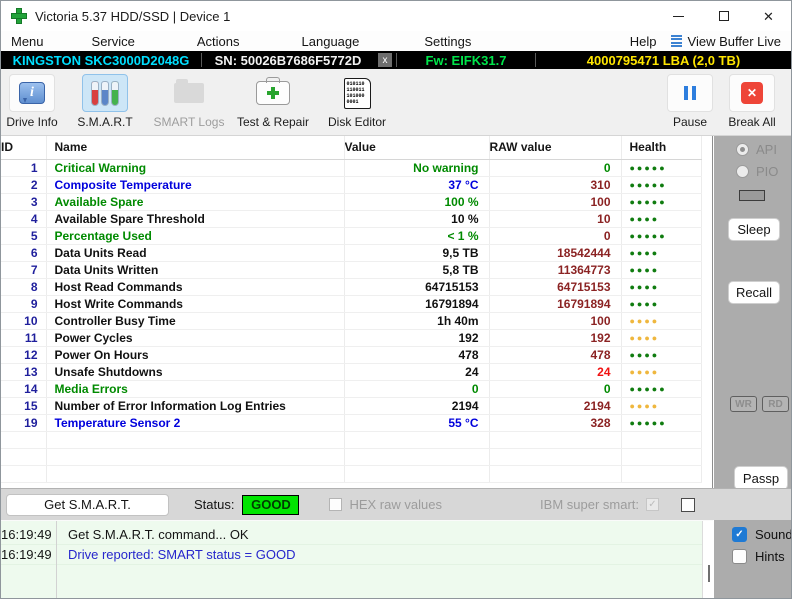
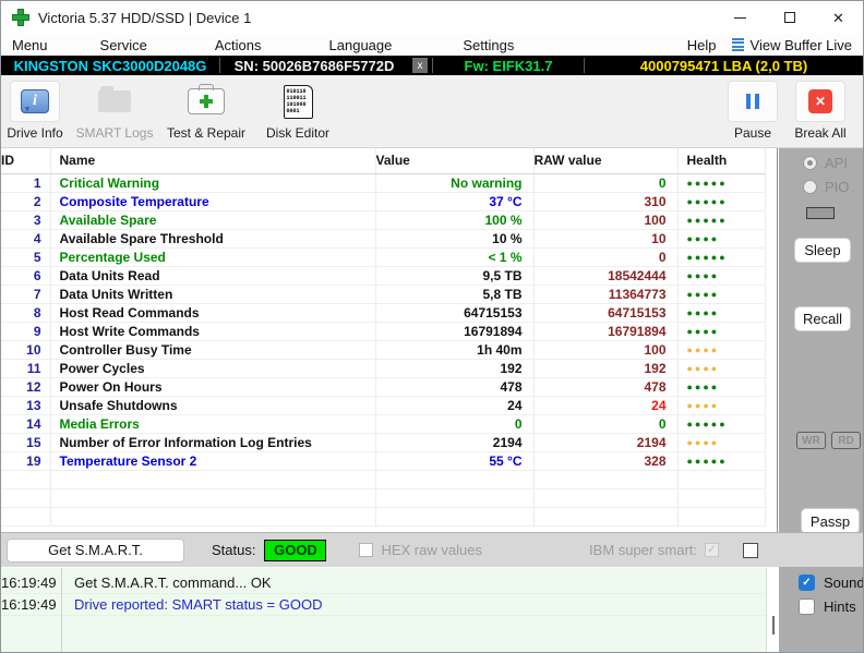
  Victoria 5.37 HDD/SSD | Device 1
  ✕
  Menu
  Service
  Actions
  Language
  Settings
  Help
  View Buffer Live
  KINGSTON SKC3000D2048G
  SN: 50026B7686F5772D
  x
  Fw: EIFK31.7
  4000795471 LBA (2,0 TB)
  i
  Drive Info
- S.M.A.R.T
  SMART Logs
  Test & Repair
  Disk Editor
  Pause
  ✕
  Break All
  ID	Name	Value	RAW value	Health
  1	Critical Warning	No warning	0	●●●●●
  2	Composite Temperature	37 °C	310	●●●●●
  3	Available Spare	100 %	100	●●●●●
  4	Available Spare Threshold	10 %	10	●●●●
  5	Percentage Used	< 1 %	0	●●●●●
  6	Data Units Read	9,5 TB	18542444	●●●●
  7	Data Units Written	5,8 TB	11364773	●●●●
  8	Host Read Commands	64715153	64715153	●●●●
  9	Host Write Commands	16791894	16791894	●●●●
  10	Controller Busy Time	1h 40m	100	●●●●
  11	Power Cycles	192	192	●●●●
  12	Power On Hours	478	478	●●●●
  13	Unsafe Shutdowns	24	24	●●●●
  14	Media Errors	0	0	●●●●●
  15	Number of Error Information Log Entries	2194	2194	●●●●
  19	Temperature Sensor 2	55 °C	328	●●●●●
  API
  PIO
  Sleep
  Recall
  WR
  RD
  Passp
  Get S.M.A.R.T.
  Status:
  GOOD
  HEX raw values
  IBM super smart:
  ✓
  16:19:49
  Get S.M.A.R.T. command... OK
  16:19:49
  Drive reported: SMART status = GOOD
  ✓
  Sound
  Hints
